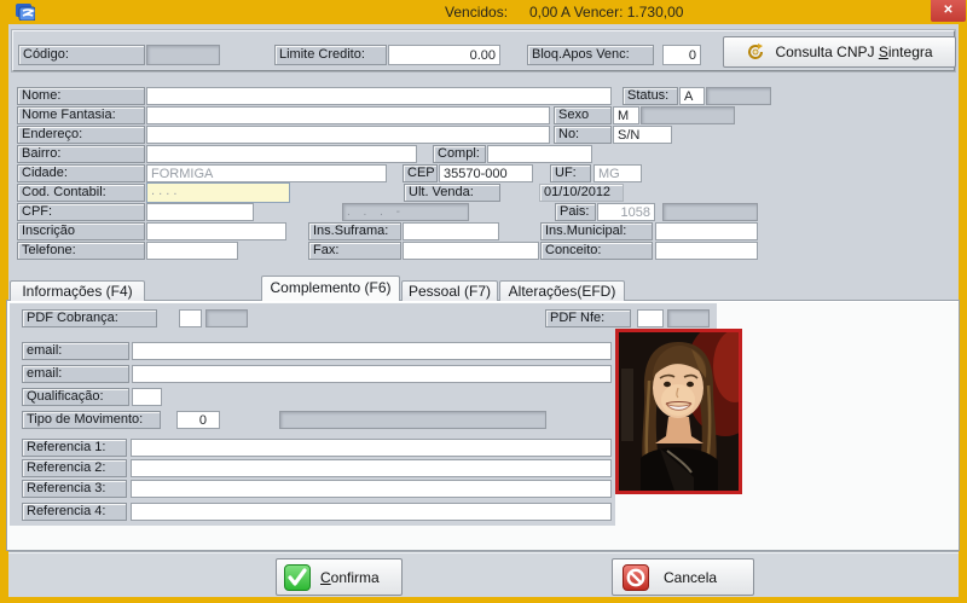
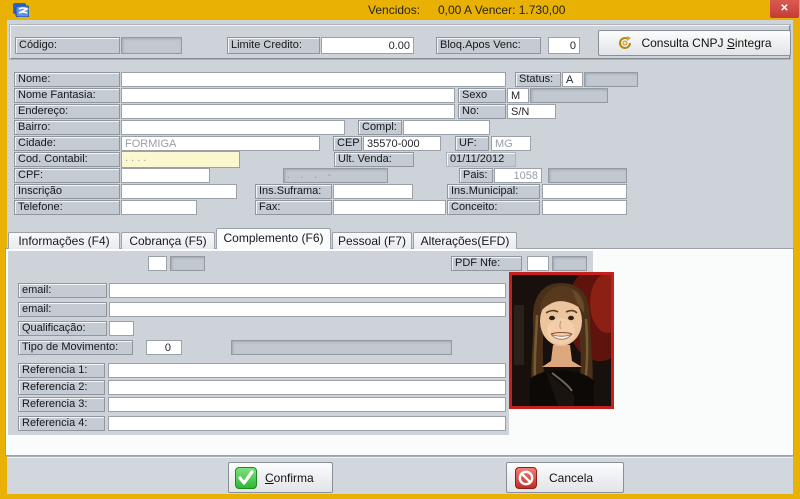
  Vencidos:
  0,00 A Vencer: 1.730,00
  ✕
  Código:
  Limite Credito:
  0.00
  Bloq.Apos Venc:
  0
  Consulta CNPJ Sintegra
  Nome:
  Status:
  A
  Nome Fantasia:
  Sexo
  M
  Endereço:
  No:
  S/N
  Bairro:
  Compl:
  Cidade:
  FORMIGA
  CEP
  35570-000
  UF:
  MG
  Cod. Contabil:
  . . . .
  Ult. Venda:
- 01/10/2012
+ 01/11/2012
  CPF:
  . . . -
  Pais:
  1058
  Inscrição
  Ins.Suframa:
  Ins.Municipal:
  Telefone:
  Fax:
  Conceito:
  Informações (F4)
+ Cobrança (F5)
  Complemento (F6)
  Pessoal (F7)
  Alterações(EFD)
- PDF Cobrança:
  PDF Nfe:
  email:
  email:
  Qualificação:
  Tipo de Movimento:
  0
  Referencia 1:
  Referencia 2:
  Referencia 3:
  Referencia 4:
  Confirma
  Cancela
